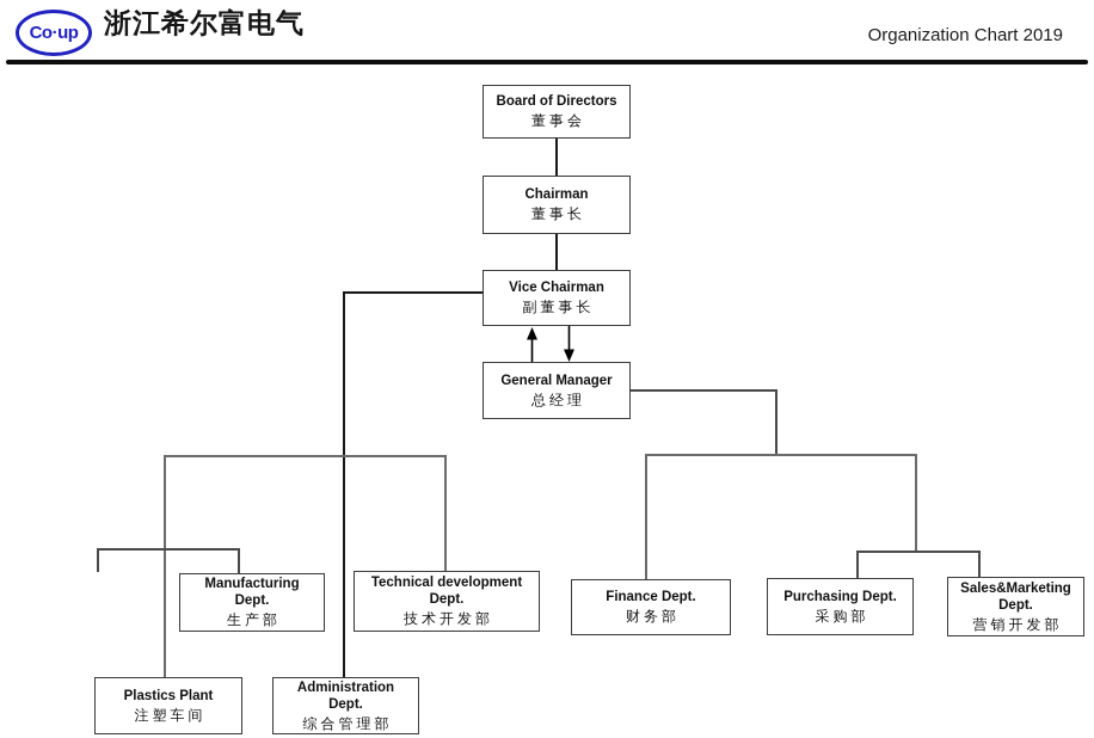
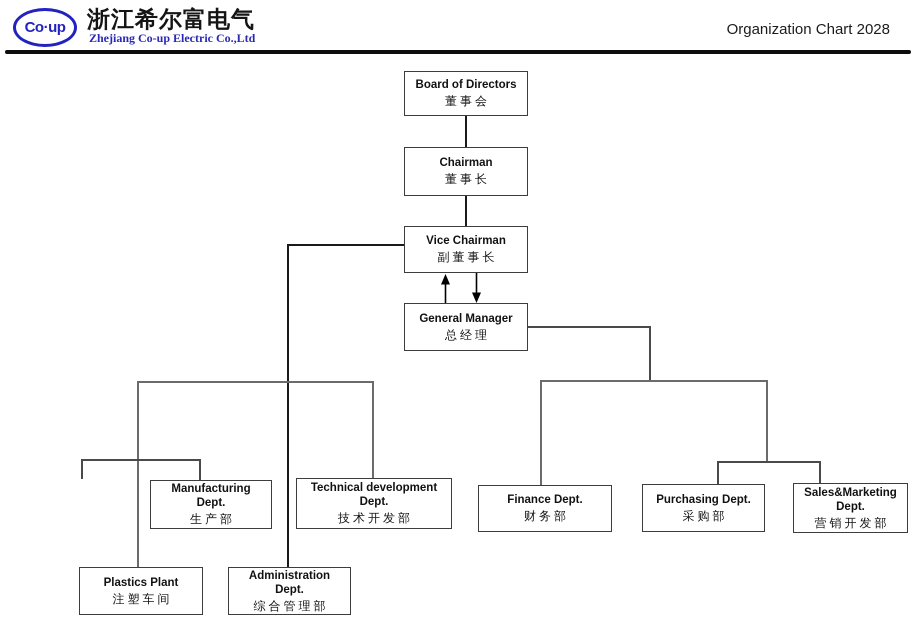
  Co·up
  浙江希尔富电气
+ Zhejiang Co-up Electric Co.,Ltd
- Organization Chart 2019
+ Organization Chart 2028
  Board of Directors
  董事会
  Chairman
  董事长
  Vice Chairman
  副董事长
  General Manager
  总经理
  Manufacturing
  Dept.
  生产部
  Technical development
  Dept.
  技术开发部
  Finance Dept.
  财务部
  Purchasing Dept.
  采购部
  Sales&Marketing
  Dept.
  营销开发部
  Plastics Plant
  注塑车间
  Administration
  Dept.
  综合管理部
